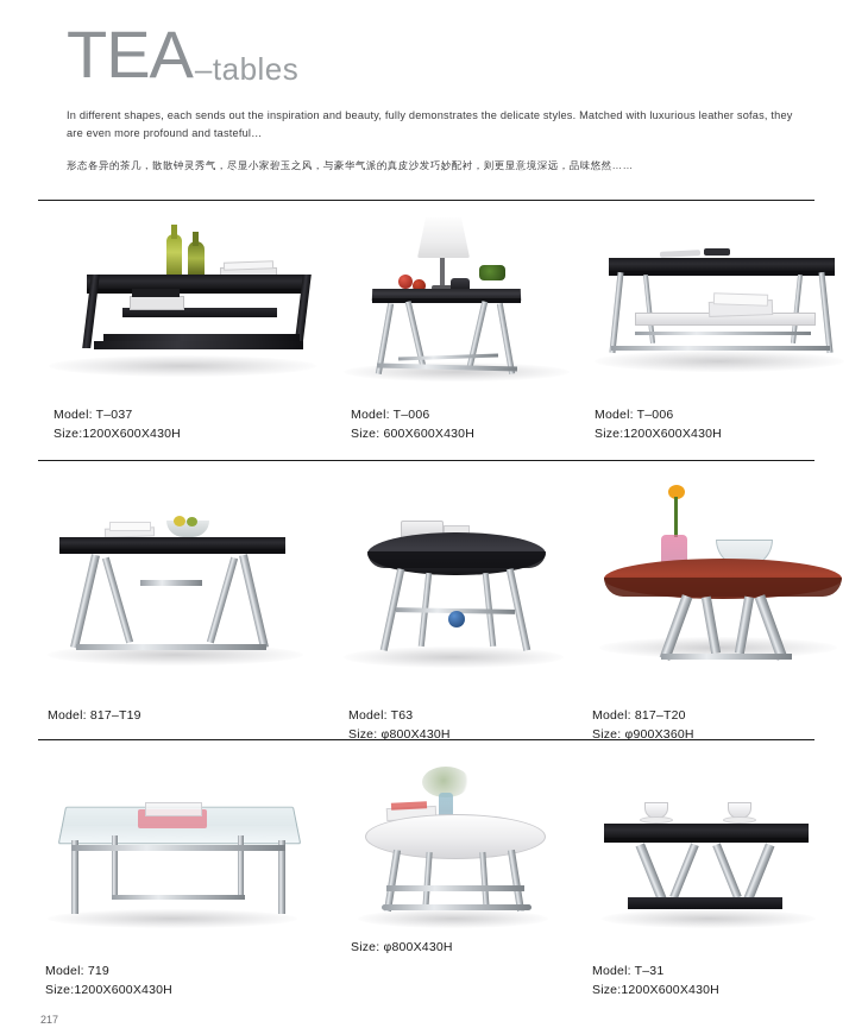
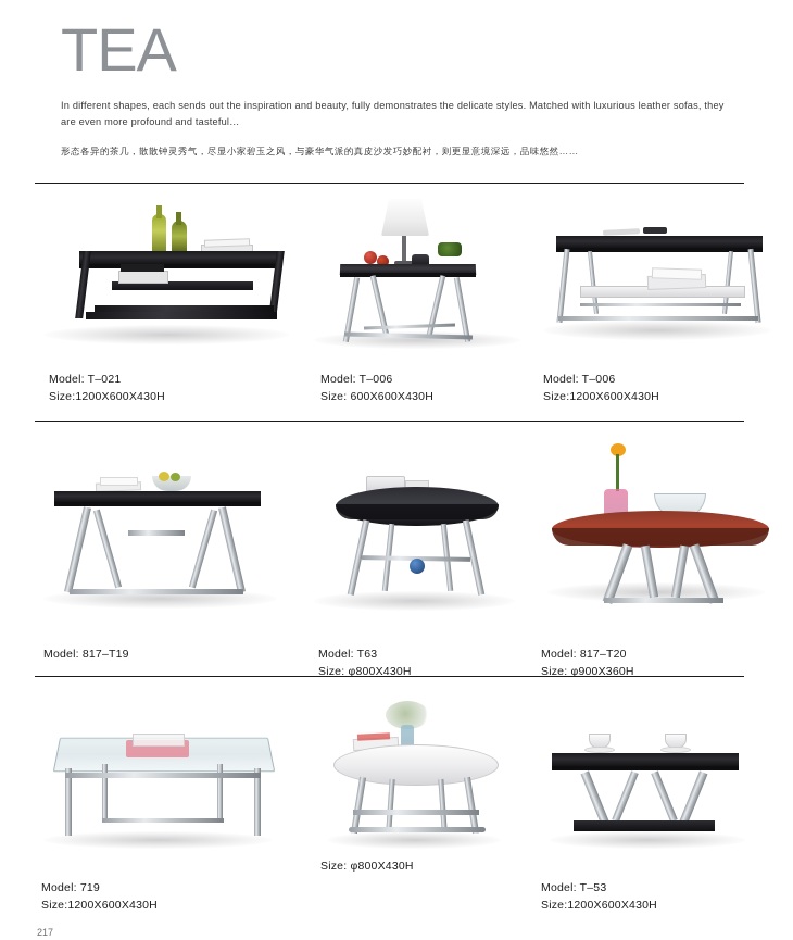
  TEA
- –tables
  In different shapes, each sends out the inspiration and beauty, fully demonstrates the delicate styles. Matched with luxurious leather sofas, they are even more profound and tasteful…
  形态各异的茶几，散散钟灵秀气，尽显小家碧玉之风，与豪华气派的真皮沙发巧妙配衬，则更显意境深远，品味悠然……
- Model: T–037
+ Model: T–021
  Size:1200X600X430H
  Model: T–006
  Size: 600X600X430H
  Model: T–006
  Size:1200X600X430H
  Model: 817–T19
  Model: T63
  Size: φ800X430H
  Model: 817–T20
  Size: φ900X360H
  Model: 719
  Size:1200X600X430H
  Size: φ800X430H
- Model: T–31
+ Model: T–53
  Size:1200X600X430H
  217
